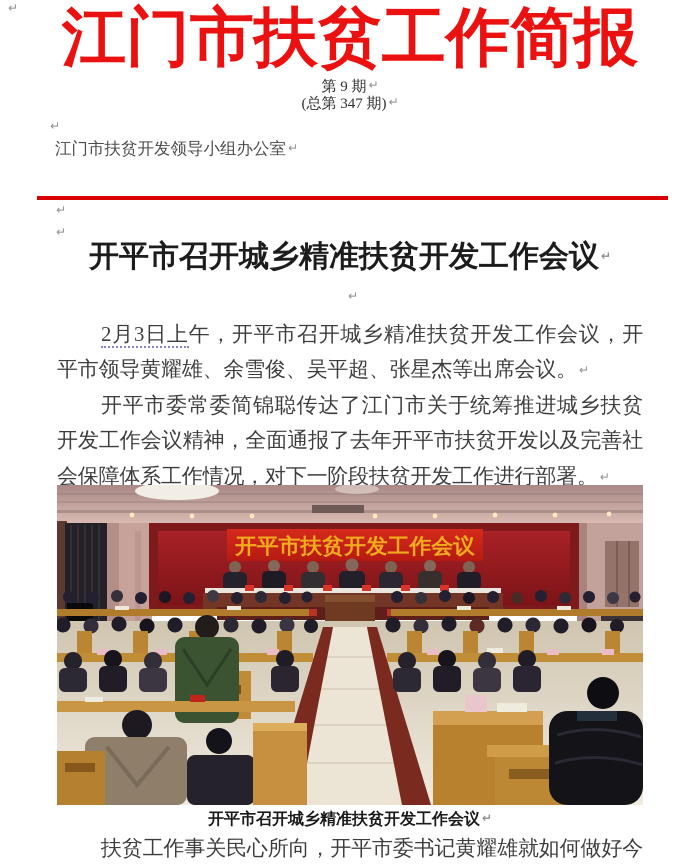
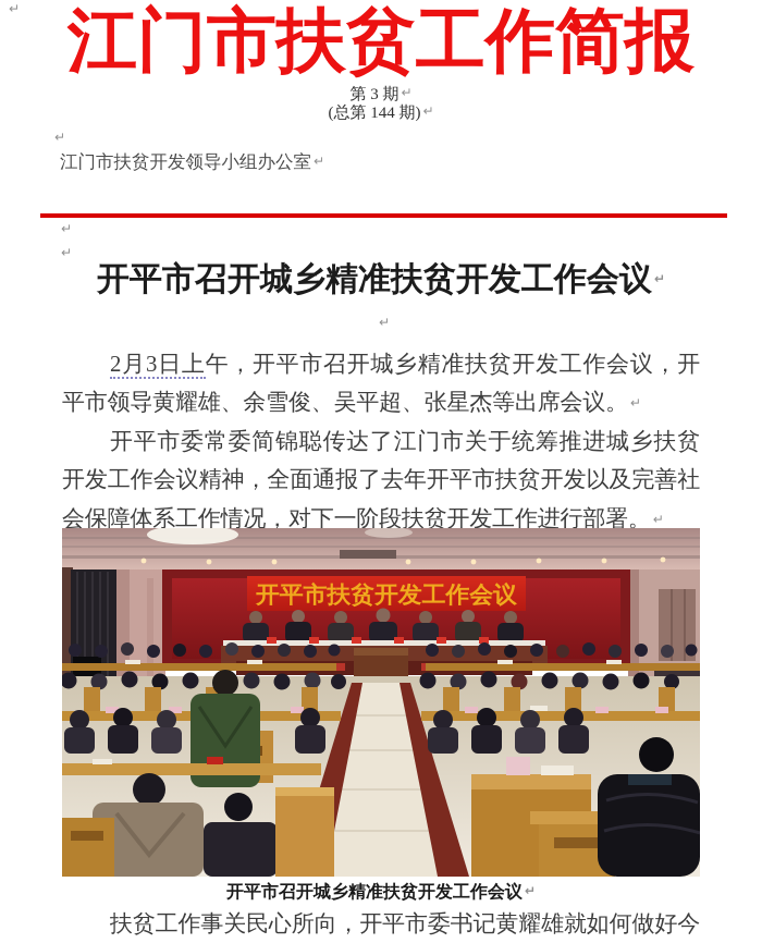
  ↵
  ↵
  ↵
  ↵
  ↵
  江门市扶贫工作简报
- 第 9 期 ↵
+ 第 3 期 ↵
- (总第 347 期) ↵
+ (总第 144 期) ↵
  江门市扶贫开发领导小组办公室 ↵
  开平市召开城乡精准扶贫开发工作会议 ↵
  2月3日上午，开平市召开城乡精准扶贫开发工作会议，开
  平市领导黄耀雄、余雪俊、吴平超、张星杰等出席会议。 ↵
  开平市委常委简锦聪传达了江门市关于统筹推进城乡扶贫
  开发工作会议精神，全面通报了去年开平市扶贫开发以及完善社
  会保障体系工作情况，对下一阶段扶贫开发工作进行部署。 ↵
  开平市扶贫开发工作会议
  开平市召开城乡精准扶贫开发工作会议 ↵
  扶贫工作事关民心所向，开平市委书记黄耀雄就如何做好今
